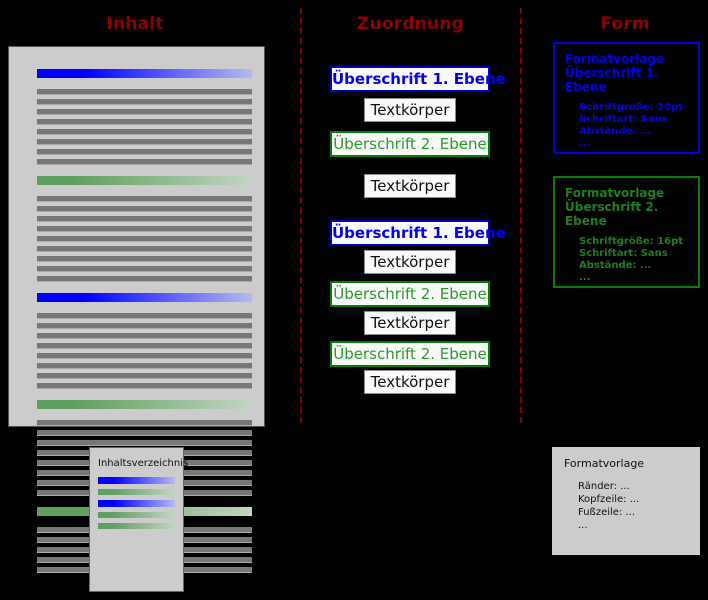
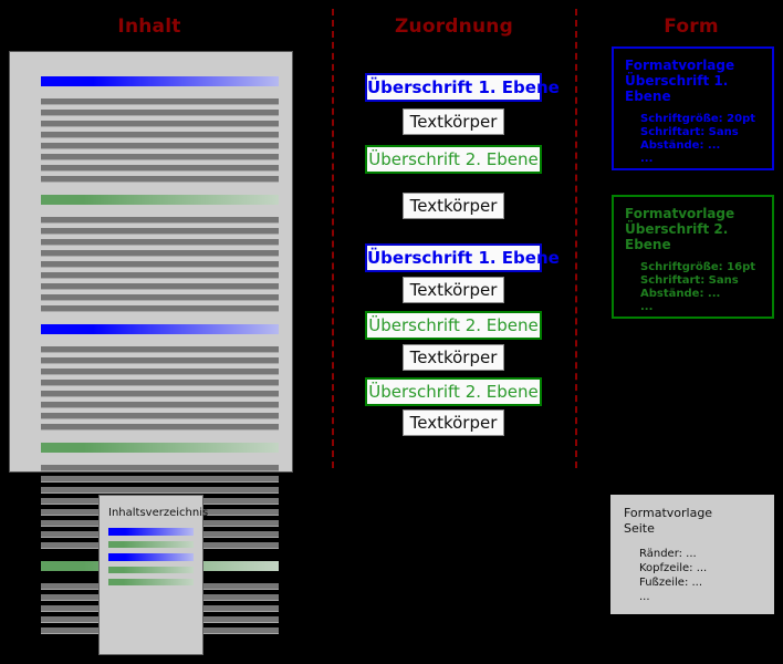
  Inhalt
  Zuordnung
  Form
  Überschrift 1. Ebene
  Textkörper
  Überschrift 2. Ebene
  Textkörper
  Überschrift 1. Ebene
  Textkörper
  Überschrift 2. Ebene
  Textkörper
  Überschrift 2. Ebene
  Textkörper
  Formatvorlage
  Überschrift 1. Ebene
  Schriftgröße: 20pt
  Schriftart: Sans
  Abstände: ...
  ...
  Formatvorlage
  Überschrift 2. Ebene
  Schriftgröße: 16pt
  Schriftart: Sans
  Abstände: ...
  ...
  Inhaltsverzeichnis
  Formatvorlage
+ Seite
  Ränder: ...
  Kopfzeile: ...
  Fußzeile: ...
  ...
